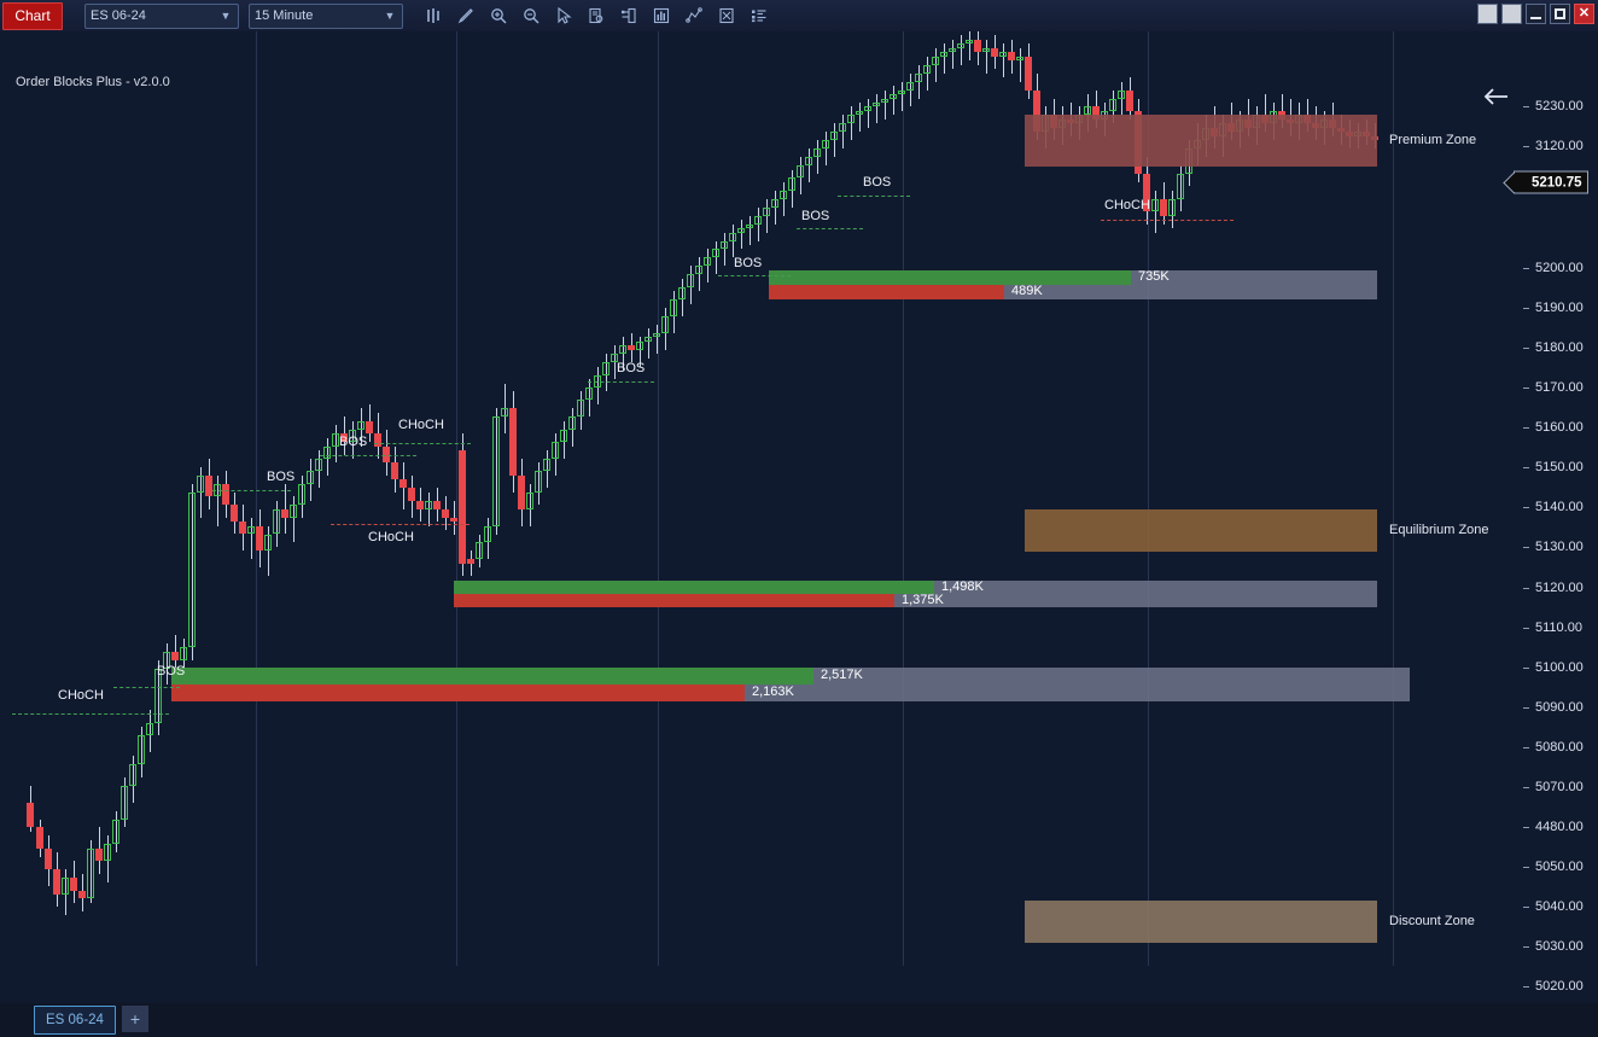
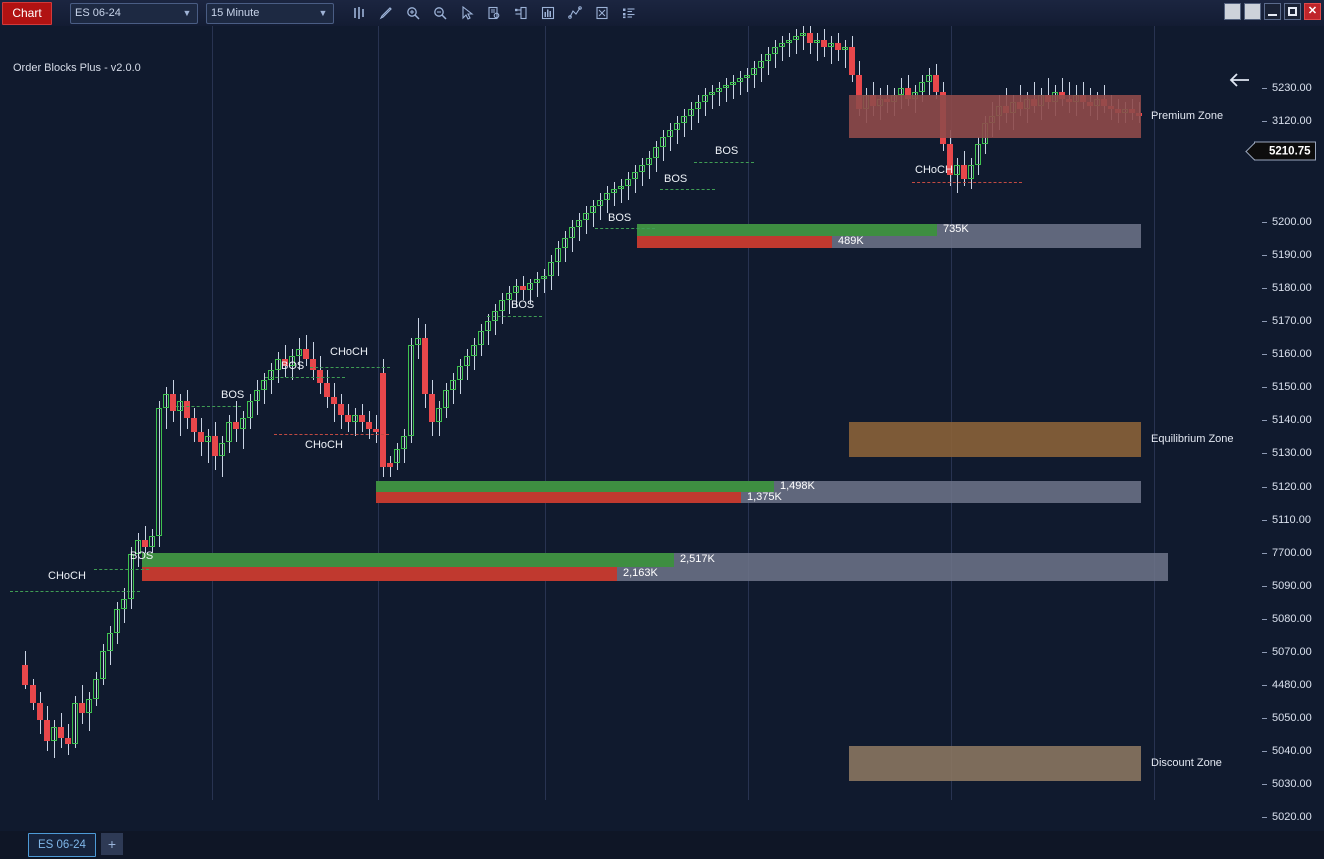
  Chart
  ES 06-24
  ▼
  15 Minute
  ▼
  ✕
  Order Blocks Plus - v2.0.0
  Premium Zone
  Equilibrium Zone
  Discount Zone
  735K
  489K
  1,498K
  1,375K
  2,517K
  2,163K
  CHoCH
  BOS
  BOS
  BOS
  CHoCH
  CHoCH
  BOS
  BOS
  BOS
  BOS
  CHoCH
  5230.00
  3120.00
  5200.00
  5190.00
  5180.00
  5170.00
  5160.00
  5150.00
  5140.00
  5130.00
  5120.00
  5110.00
- 5100.00
+ 7700.00
  5090.00
  5080.00
  5070.00
  4480.00
  5050.00
  5040.00
  5030.00
  5020.00
  5210.75
  ES 06-24
  +
